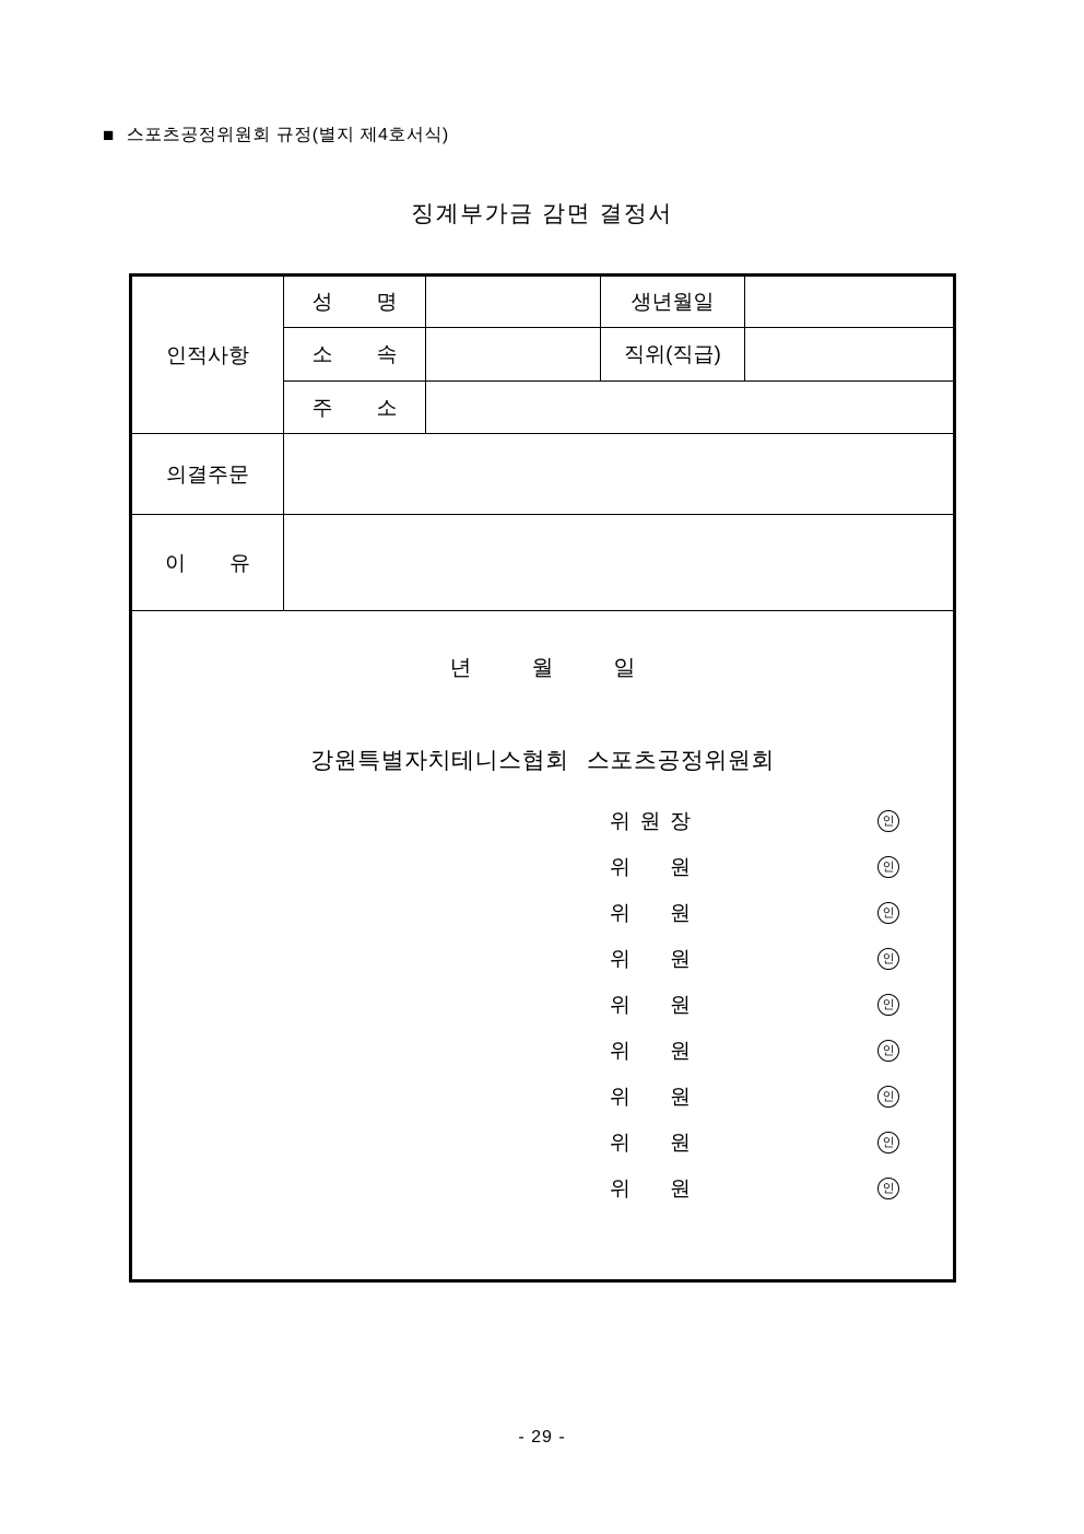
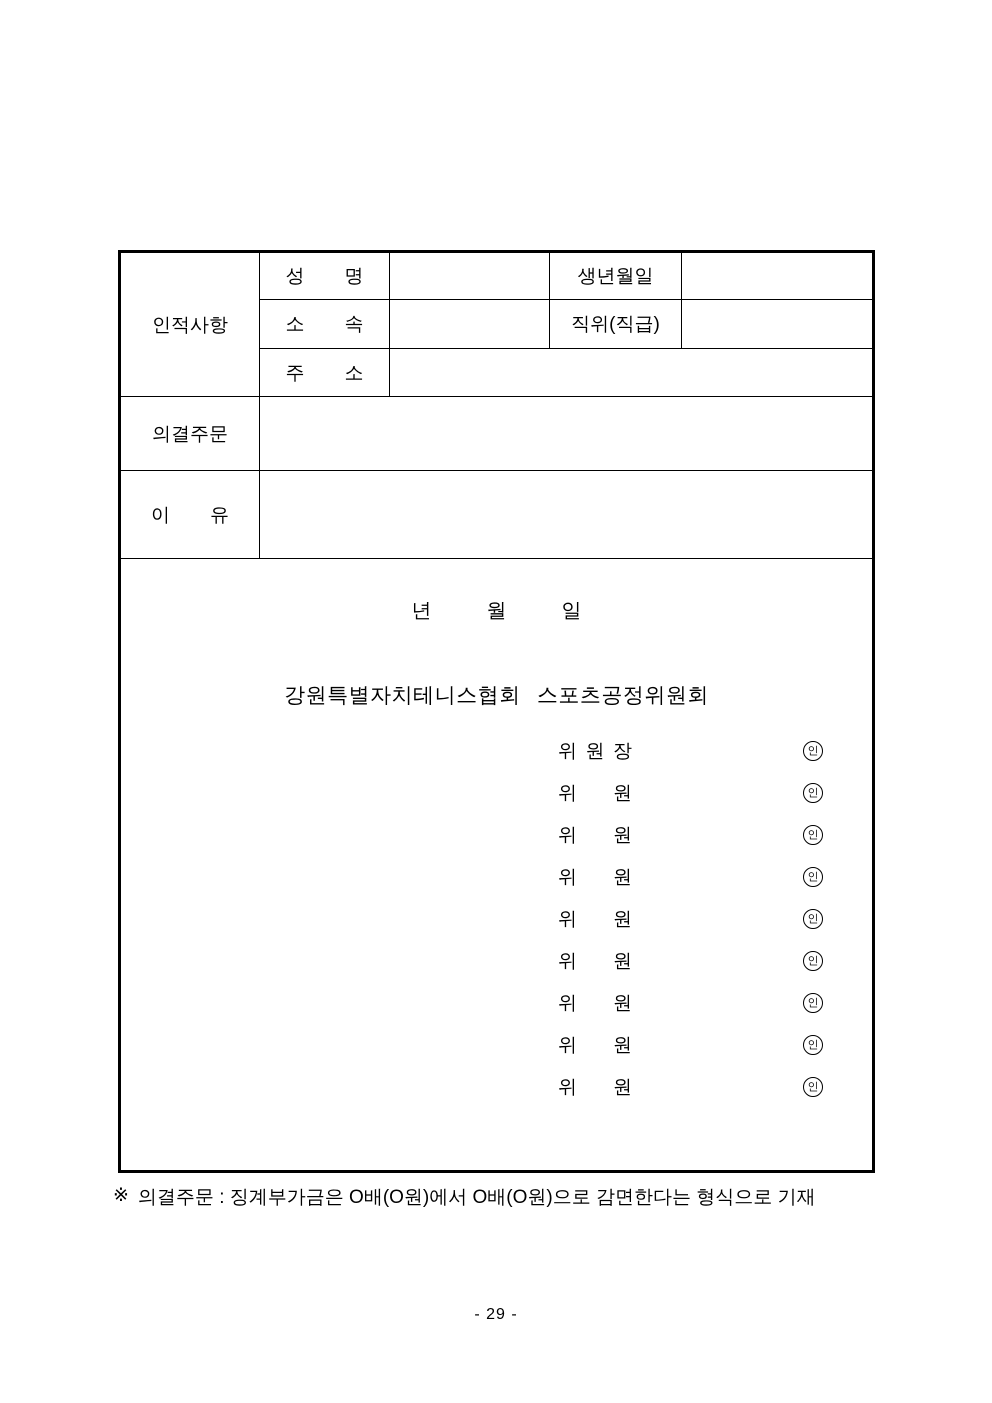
- ■
- 스포츠공정위원회 규정(별지 제4호서식)
- 징계부가금 감면 결정서
  인적사항	성 명		생년월일
  소 속		직위(직급)
  주 소
  의결주문
  이 유
  년 월 일 강원특별자치테니스협회 스포츠공정위원회 위 원 장 인 위 원 인 위 원 인 위 원 인 위 원 인 위 원 인 위 원 인 위 원 인 위 원 인
+ ※
+ 의결주문 : 징계부가금은 O배(O원)에서 O배(O원)으로 감면한다는 형식으로 기재
  - 29 -
